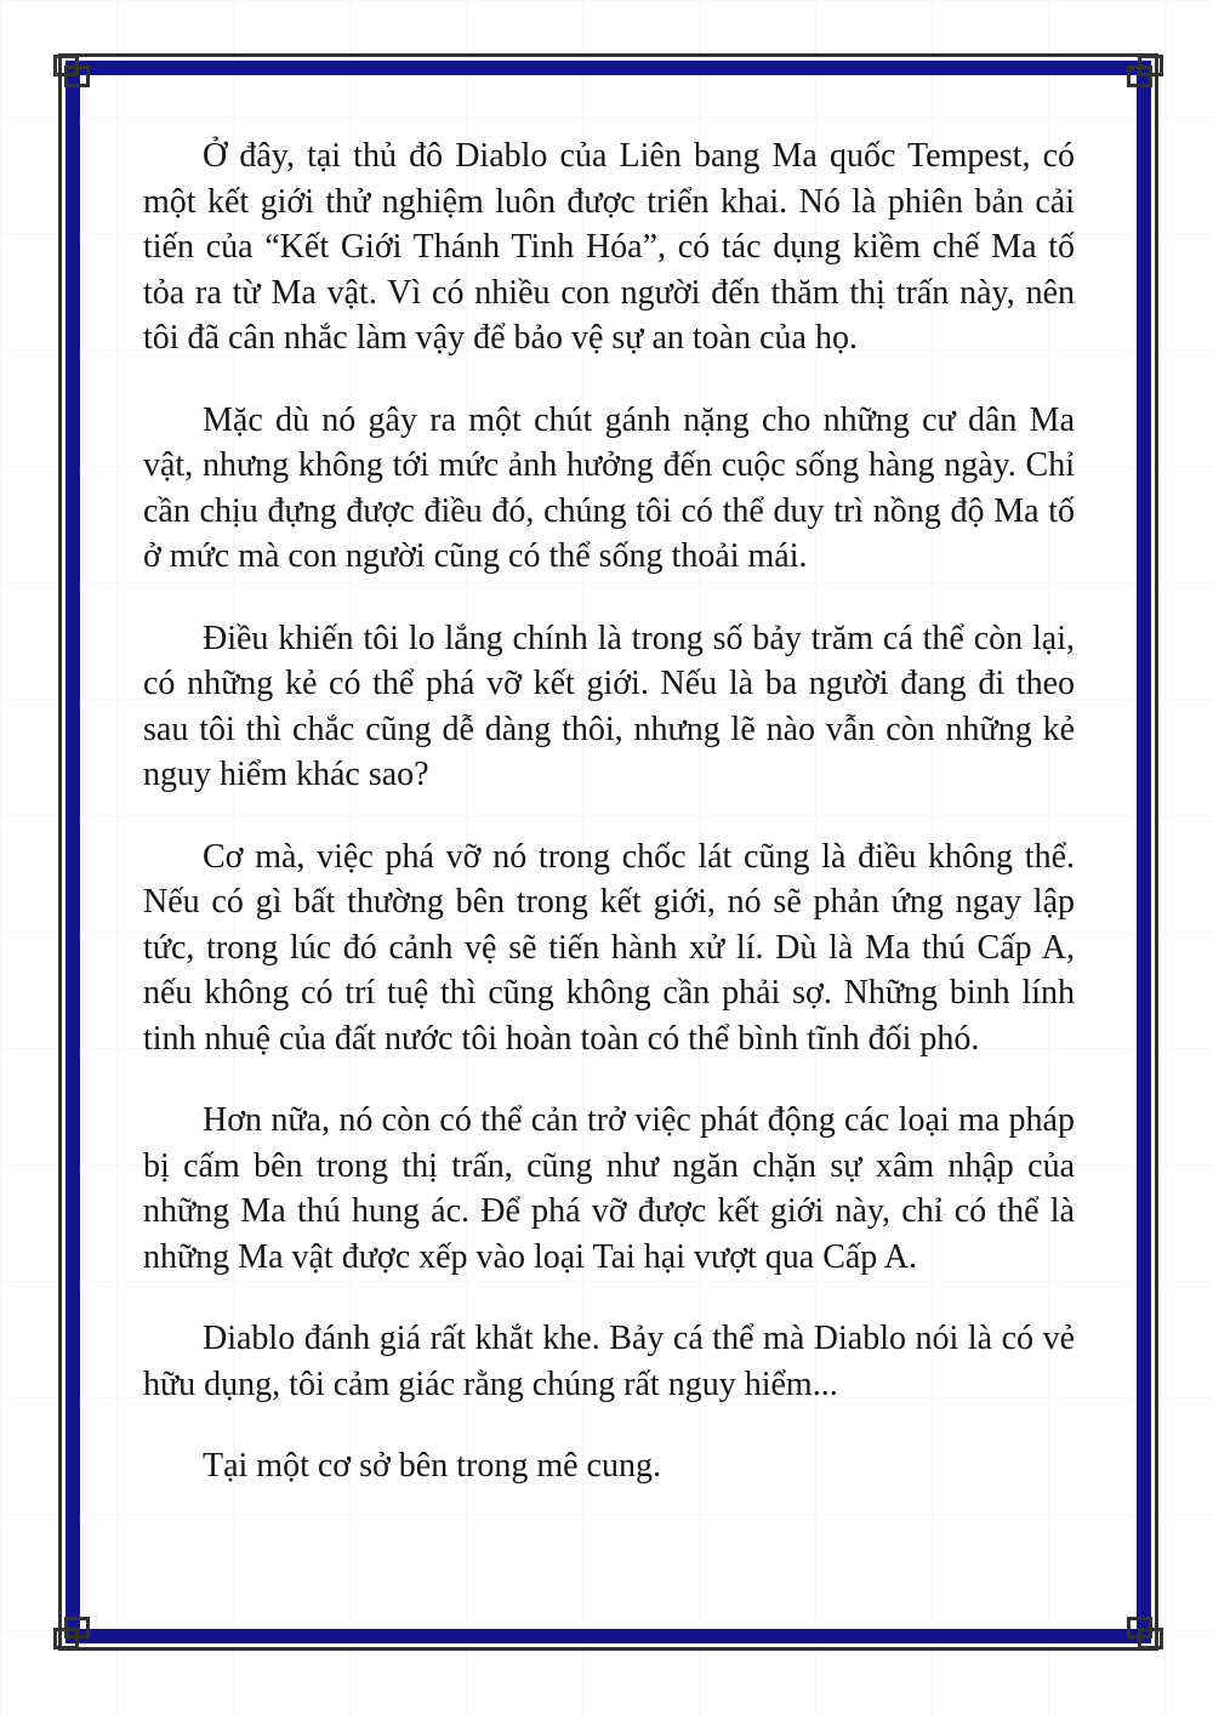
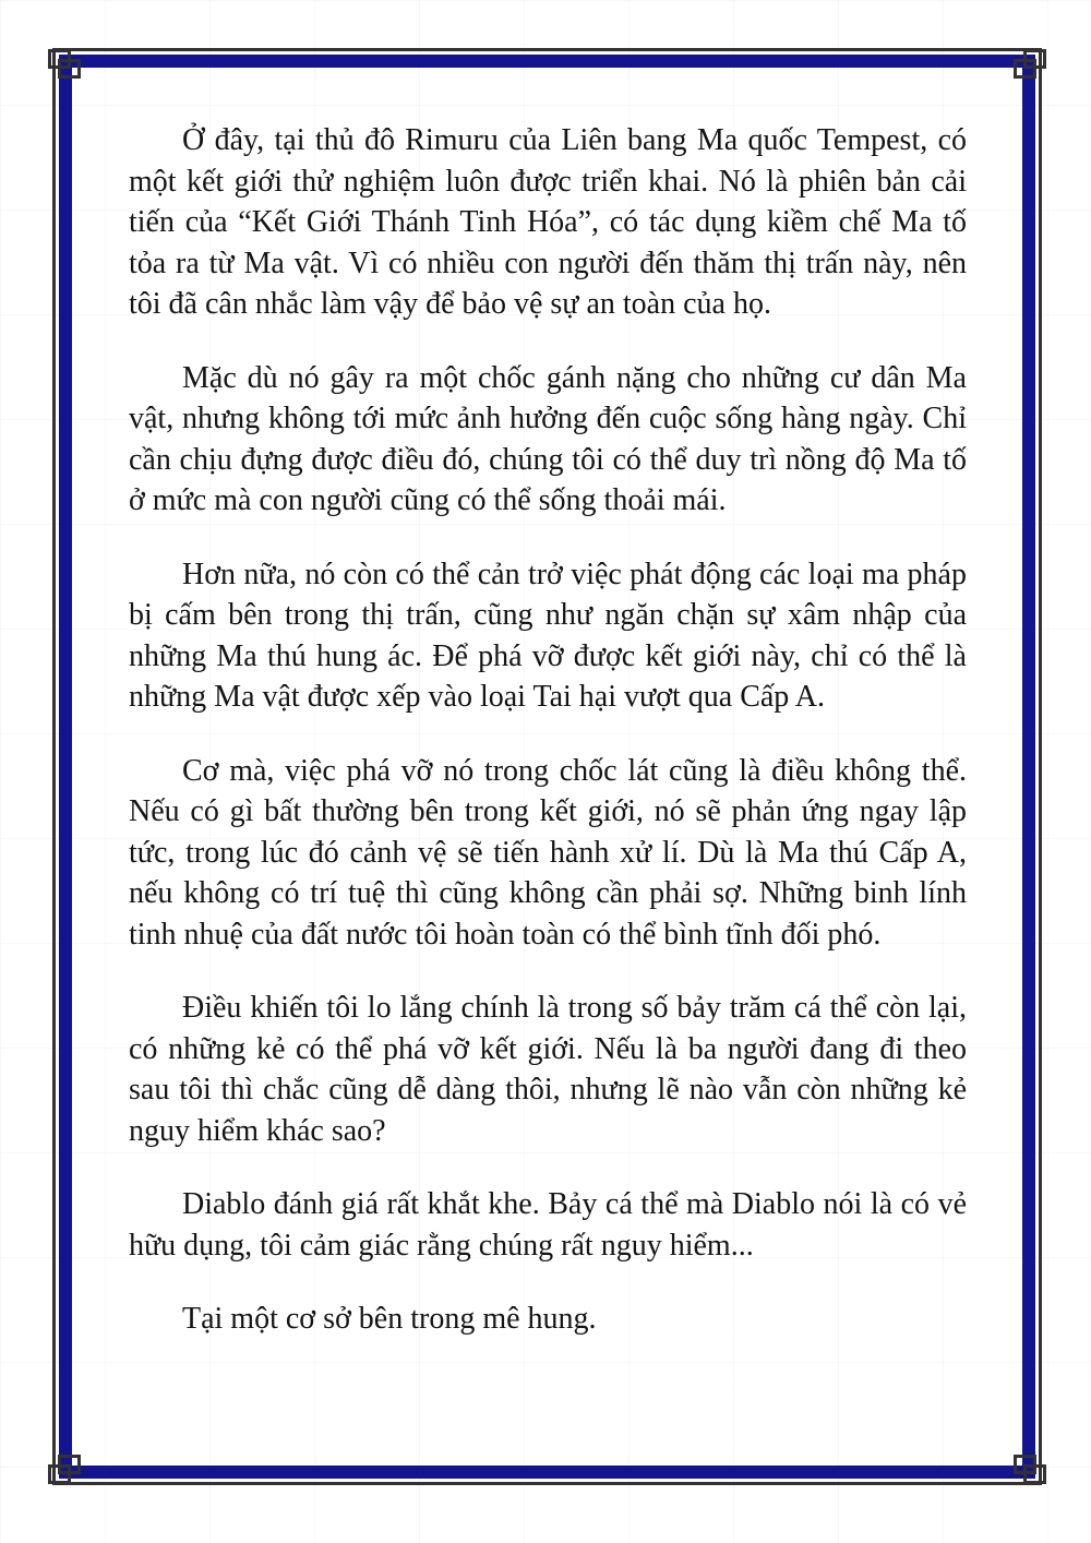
- Ở đây, tại thủ đô Diablo của Liên bang Ma quốc Tempest, có một kết giới thử nghiệm luôn được triển khai. Nó là phiên bản cải tiến của “Kết Giới Thánh Tinh Hóa”, có tác dụng kiềm chế Ma tố tỏa ra từ Ma vật. Vì có nhiều con người đến thăm thị trấn này, nên tôi đã cân nhắc làm vậy để bảo vệ sự an toàn của họ.
+ Ở đây, tại thủ đô Rimuru của Liên bang Ma quốc Tempest, có một kết giới thử nghiệm luôn được triển khai. Nó là phiên bản cải tiến của “Kết Giới Thánh Tinh Hóa”, có tác dụng kiềm chế Ma tố tỏa ra từ Ma vật. Vì có nhiều con người đến thăm thị trấn này, nên tôi đã cân nhắc làm vậy để bảo vệ sự an toàn của họ.
- Mặc dù nó gây ra một chút gánh nặng cho những cư dân Ma vật, nhưng không tới mức ảnh hưởng đến cuộc sống hàng ngày. Chỉ cần chịu đựng được điều đó, chúng tôi có thể duy trì nồng độ Ma tố ở mức mà con người cũng có thể sống thoải mái.
+ Mặc dù nó gây ra một chốc gánh nặng cho những cư dân Ma vật, nhưng không tới mức ảnh hưởng đến cuộc sống hàng ngày. Chỉ cần chịu đựng được điều đó, chúng tôi có thể duy trì nồng độ Ma tố ở mức mà con người cũng có thể sống thoải mái.
- Điều khiến tôi lo lắng chính là trong số bảy trăm cá thể còn lại, có những kẻ có thể phá vỡ kết giới. Nếu là ba người đang đi theo sau tôi thì chắc cũng dễ dàng thôi, nhưng lẽ nào vẫn còn những kẻ nguy hiểm khác sao?
+ Hơn nữa, nó còn có thể cản trở việc phát động các loại ma pháp bị cấm bên trong thị trấn, cũng như ngăn chặn sự xâm nhập của những Ma thú hung ác. Để phá vỡ được kết giới này, chỉ có thể là những Ma vật được xếp vào loại Tai hại vượt qua Cấp A.
  Cơ mà, việc phá vỡ nó trong chốc lát cũng là điều không thể. Nếu có gì bất thường bên trong kết giới, nó sẽ phản ứng ngay lập tức, trong lúc đó cảnh vệ sẽ tiến hành xử lí. Dù là Ma thú Cấp A, nếu không có trí tuệ thì cũng không cần phải sợ. Những binh lính tinh nhuệ của đất nước tôi hoàn toàn có thể bình tĩnh đối phó.
- Hơn nữa, nó còn có thể cản trở việc phát động các loại ma pháp bị cấm bên trong thị trấn, cũng như ngăn chặn sự xâm nhập của những Ma thú hung ác. Để phá vỡ được kết giới này, chỉ có thể là những Ma vật được xếp vào loại Tai hại vượt qua Cấp A.
+ Điều khiến tôi lo lắng chính là trong số bảy trăm cá thể còn lại, có những kẻ có thể phá vỡ kết giới. Nếu là ba người đang đi theo sau tôi thì chắc cũng dễ dàng thôi, nhưng lẽ nào vẫn còn những kẻ nguy hiểm khác sao?
  Diablo đánh giá rất khắt khe. Bảy cá thể mà Diablo nói là có vẻ hữu dụng, tôi cảm giác rằng chúng rất nguy hiểm...
- Tại một cơ sở bên trong mê cung.
+ Tại một cơ sở bên trong mê hung.
